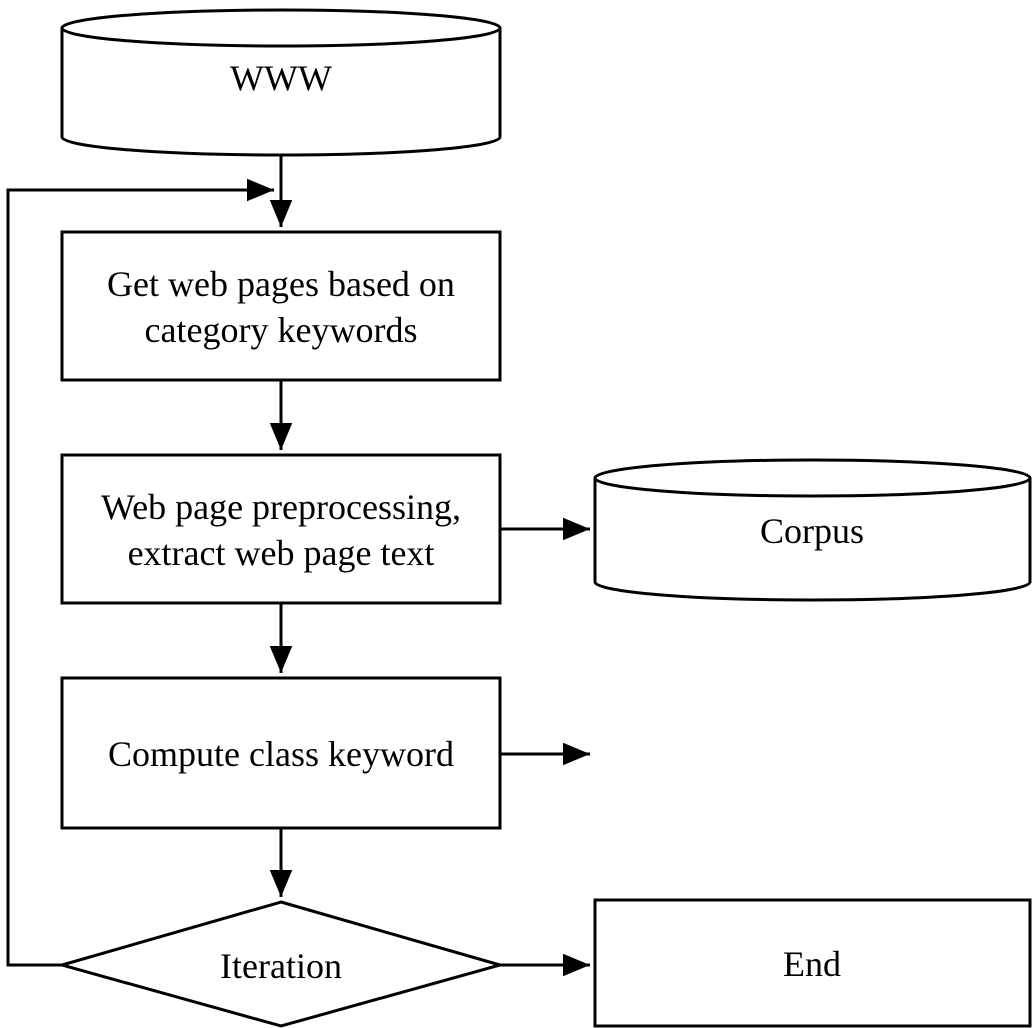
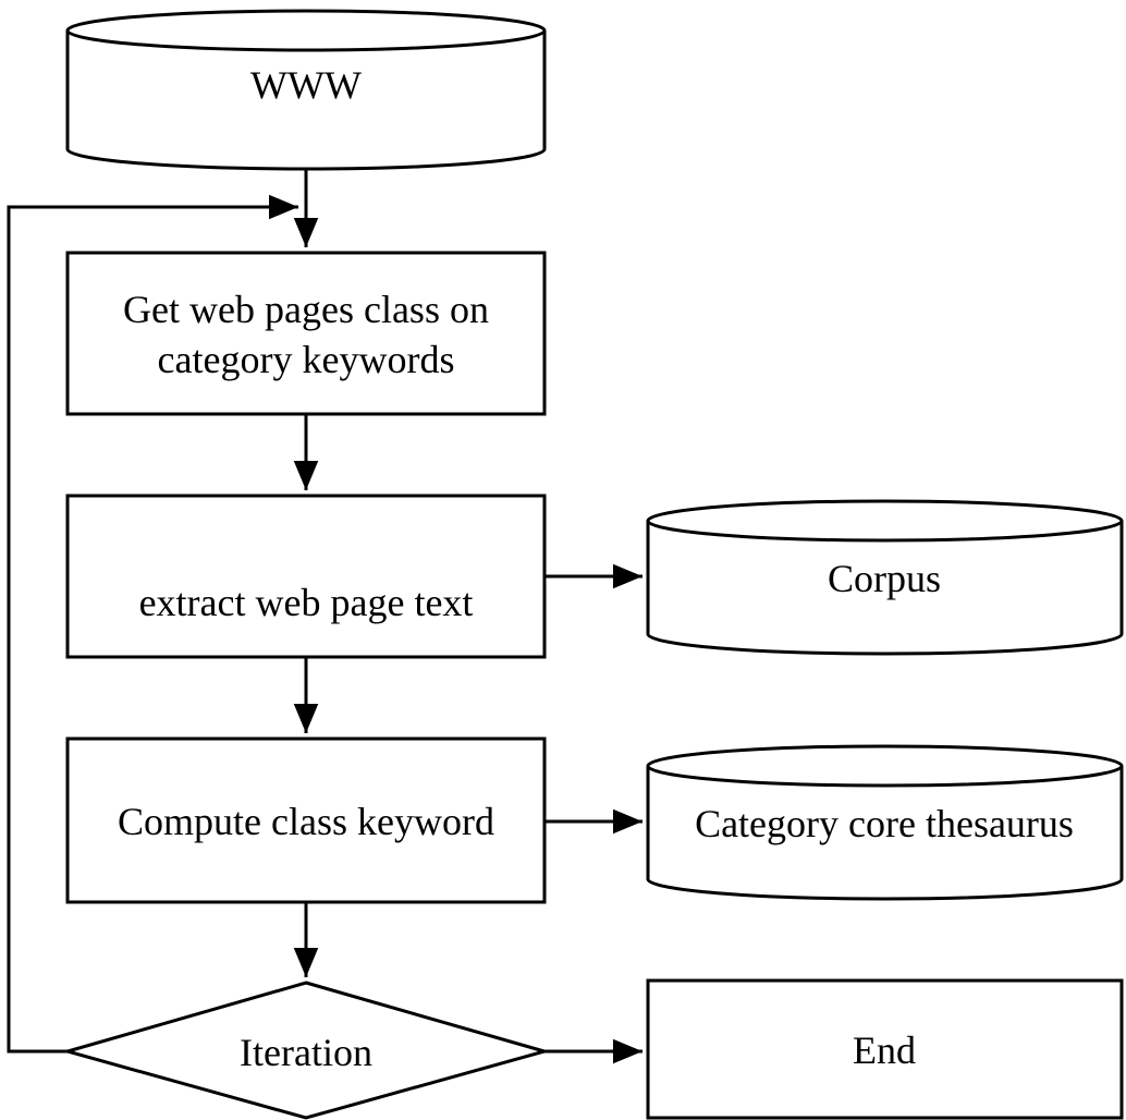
  WWW
- Get web pages based on
+ Get web pages class on
  category keywords
- Web page preprocessing,
  extract web page text
  Corpus
  Compute class keyword
+ Category core thesaurus
  Iteration
  End
